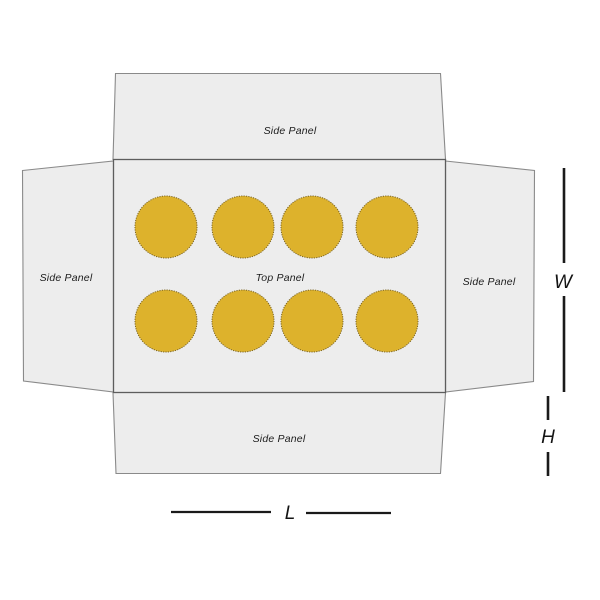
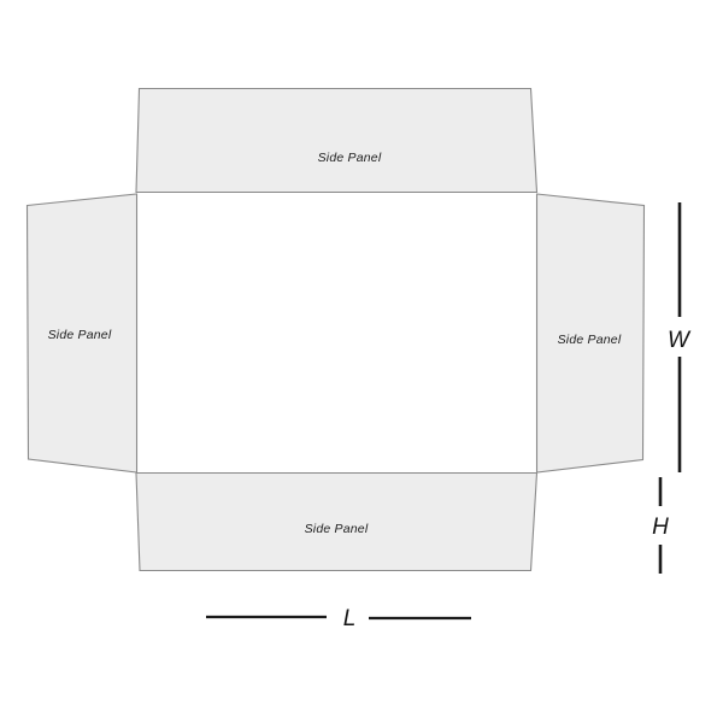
  Side Panel
  Side Panel
  Side Panel
  Side Panel
- Top Panel
  W
  H
  L
